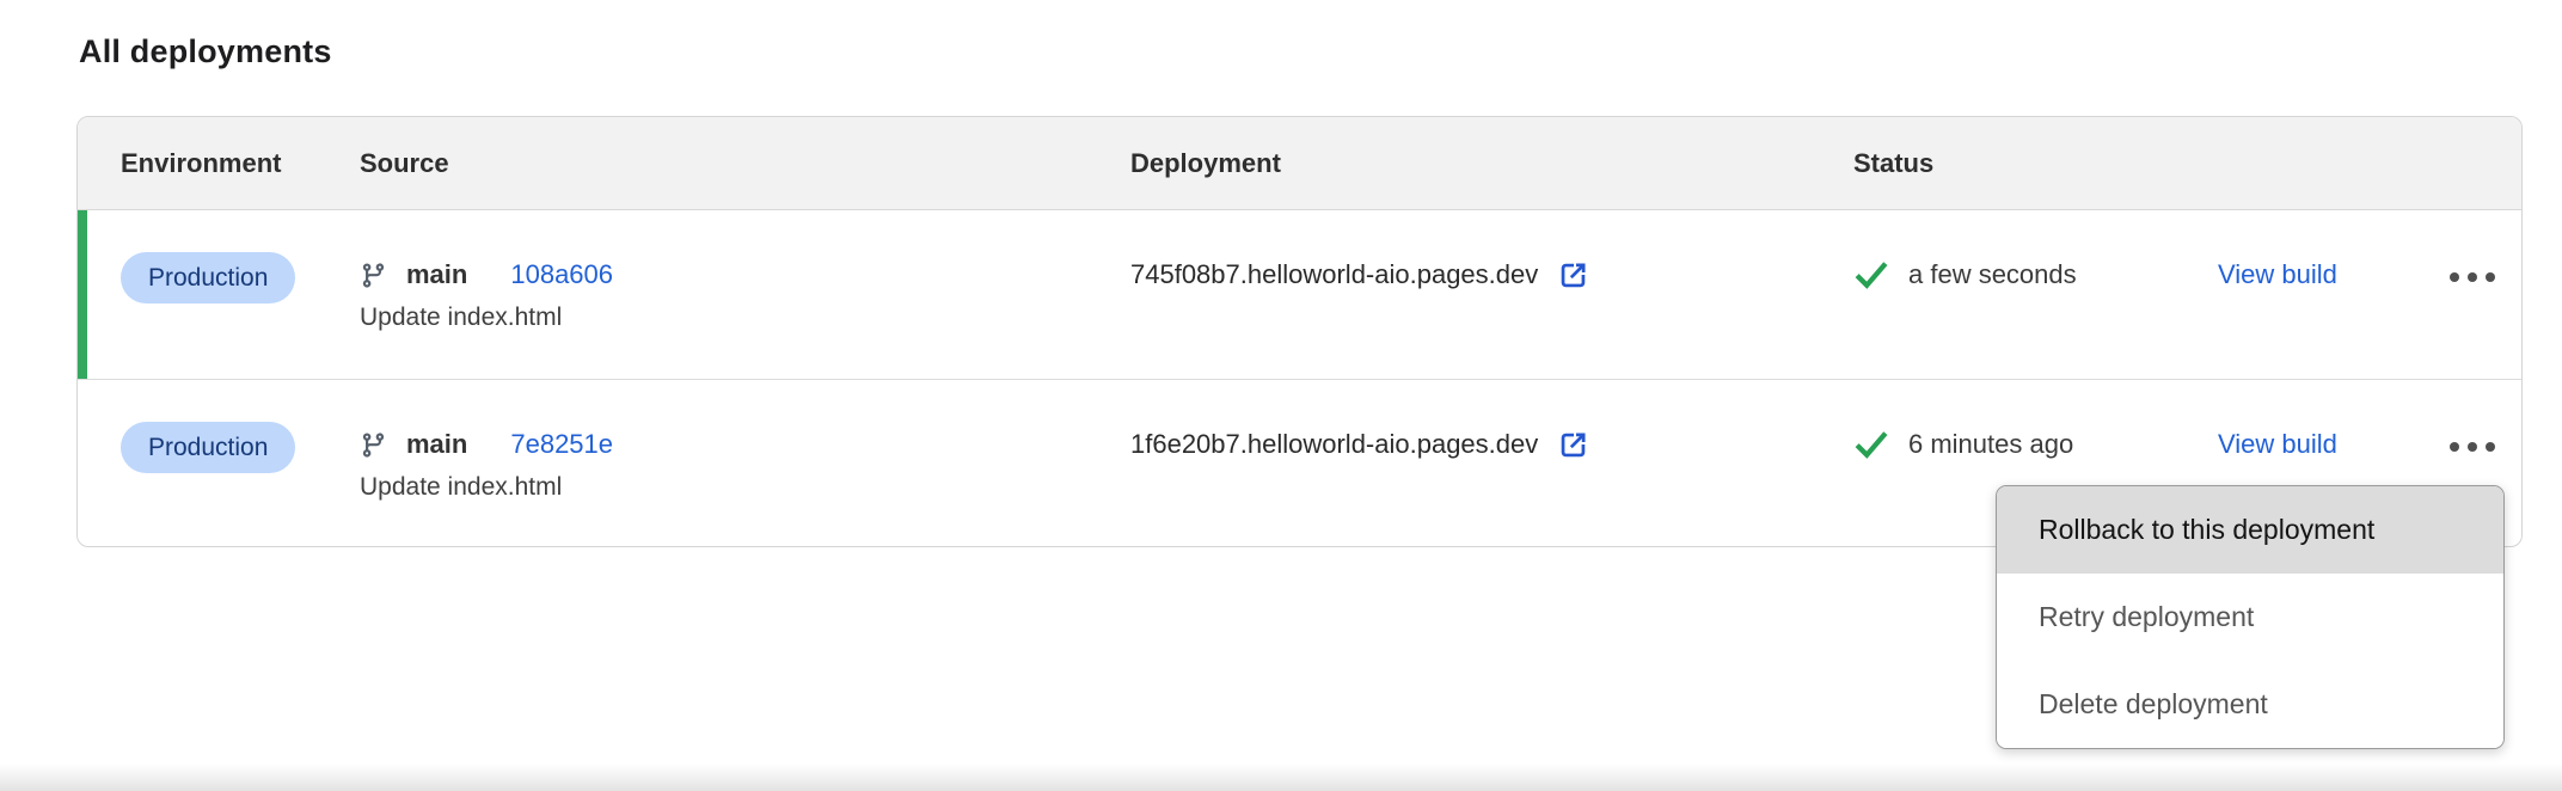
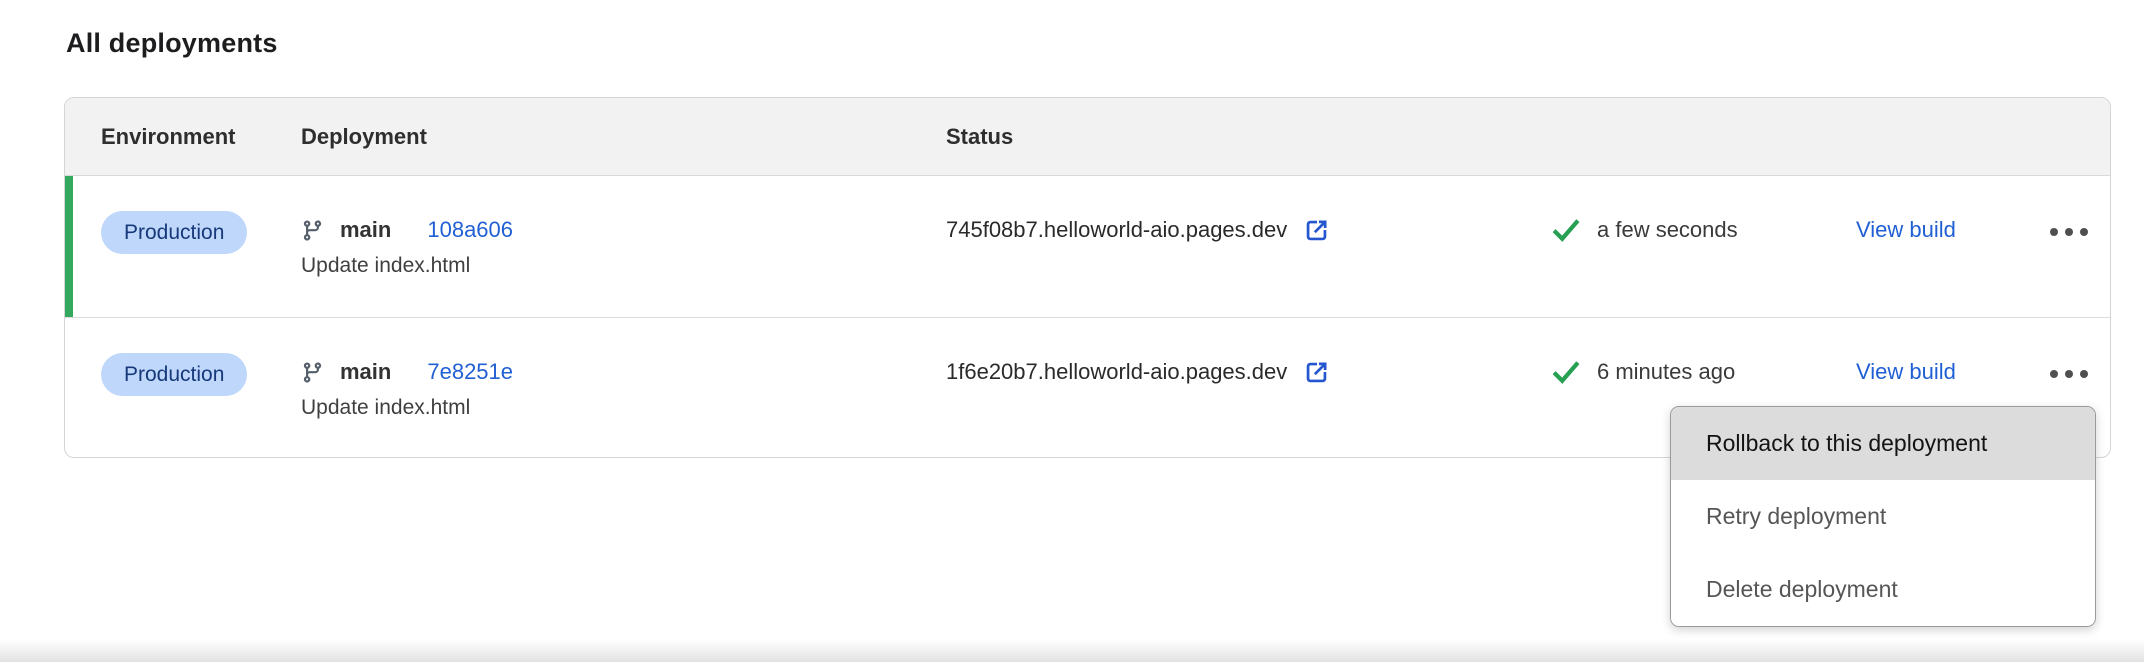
  All deployments
  Environment
- Source
  Deployment
  Status
  Production
  main
  108a606
  Update index.html
  745f08b7.helloworld-aio.pages.dev
  a few seconds
  View build
  Production
  main
  7e8251e
  Update index.html
  1f6e20b7.helloworld-aio.pages.dev
  6 minutes ago
  View build
  Rollback to this deployment
  Retry deployment
  Delete deployment
